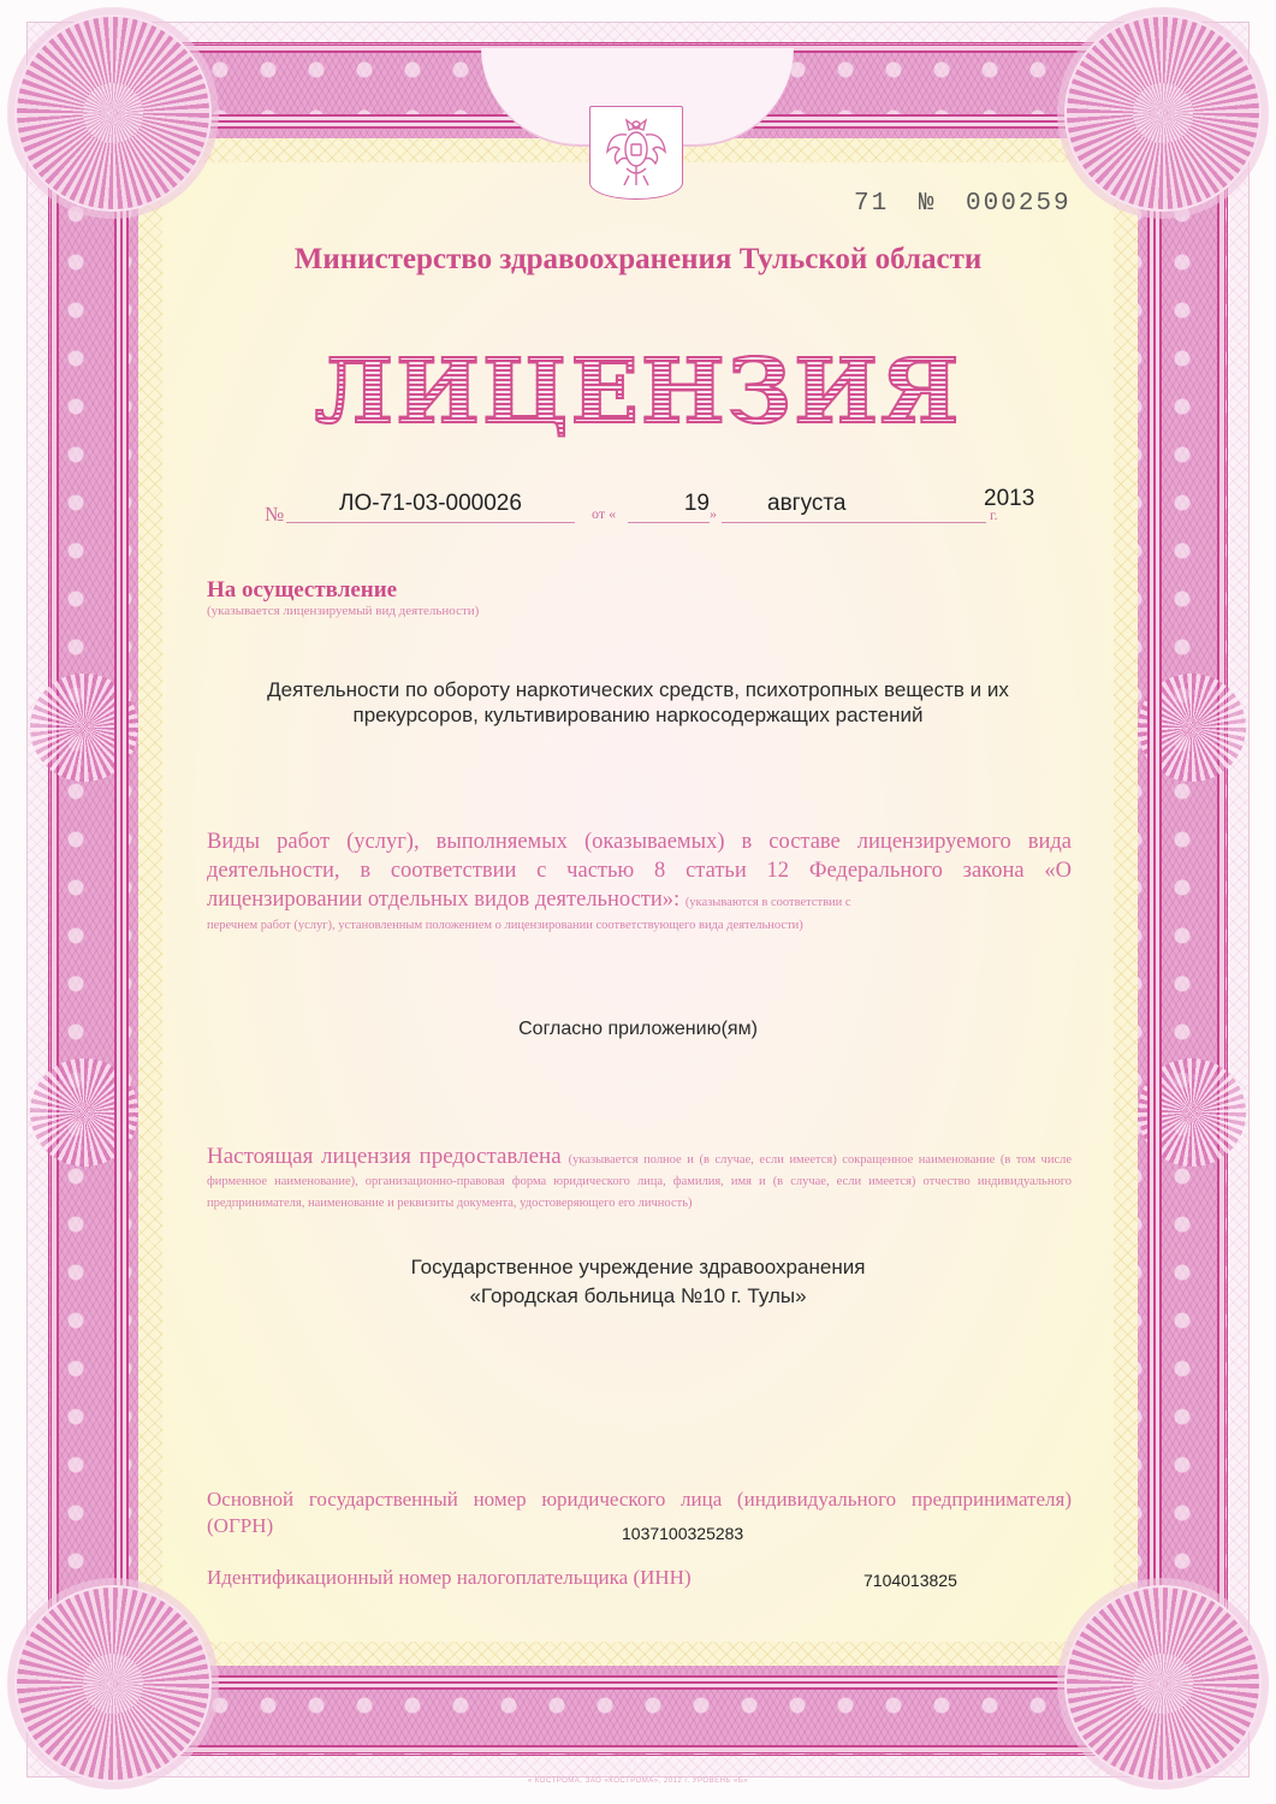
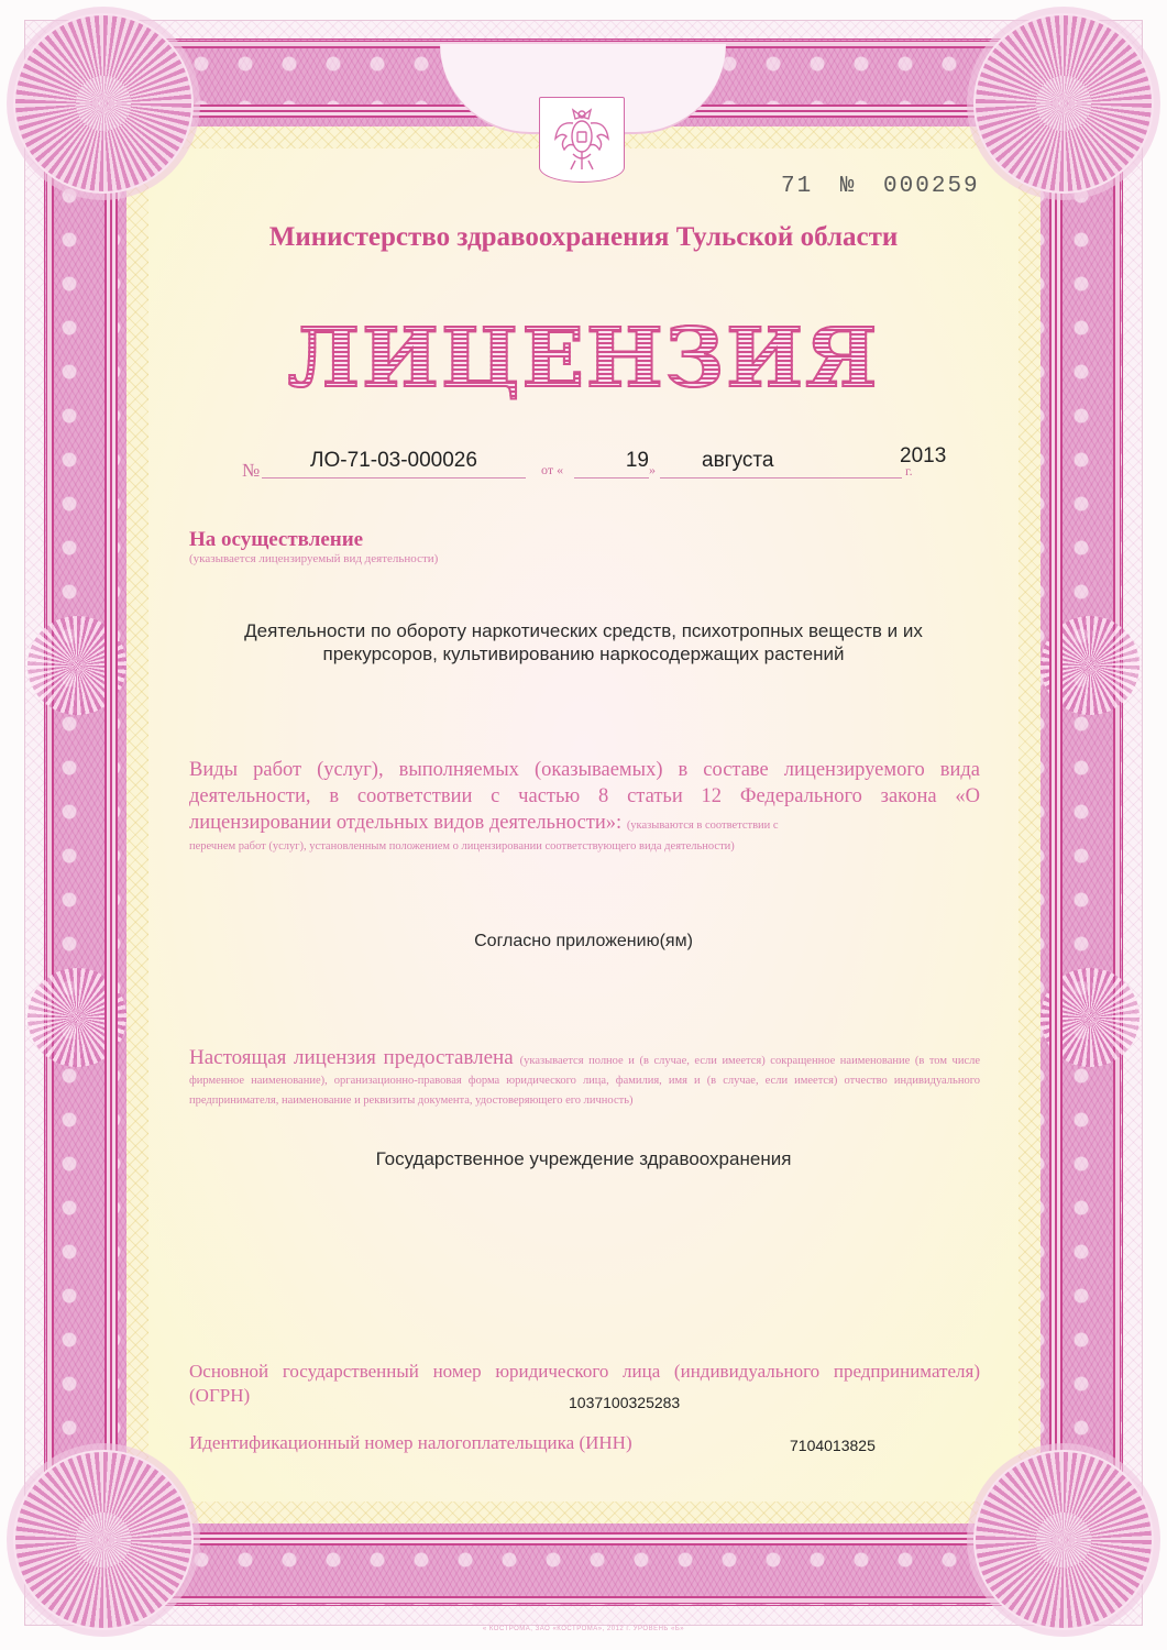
  71 № 000259
  Министерство здравоохранения Тульской области
  ЛИЦЕНЗИЯ
  №
  ЛО-71-03-000026
  от «
  19
  »
  августа
  2013
  г.
  На осуществление
  (указывается лицензируемый вид деятельности)
  Деятельности по обороту наркотических средств, психотропных веществ и их прекурсоров, культивированию наркосодержащих растений
  Виды работ (услуг), выполняемых (оказываемых) в составе лицензируемого вида деятельности, в соответствии с частью 8 статьи 12 Федерального закона «О лицензировании отдельных видов деятельности»: (указываются в соответствии с
  перечнем работ (услуг), установленным положением о лицензировании соответствующего вида деятельности)
  Согласно приложению(ям)
  Настоящая лицензия предоставлена (указывается полное и (в случае, если имеется) сокращенное наименование (в том числе фирменное наименование), организационно-правовая форма юридического лица, фамилия, имя и (в случае, если имеется) отчество индивидуального предпринимателя, наименование и реквизиты документа, удостоверяющего его личность)
  Государственное учреждение здравоохранения
- «Городская больница №10 г. Тулы»
  Основной государственный номер юридического лица (индивидуального предпринимателя)(ОГРН)
  1037100325283
  Идентификационный номер налогоплательщика (ИНН)
  7104013825
